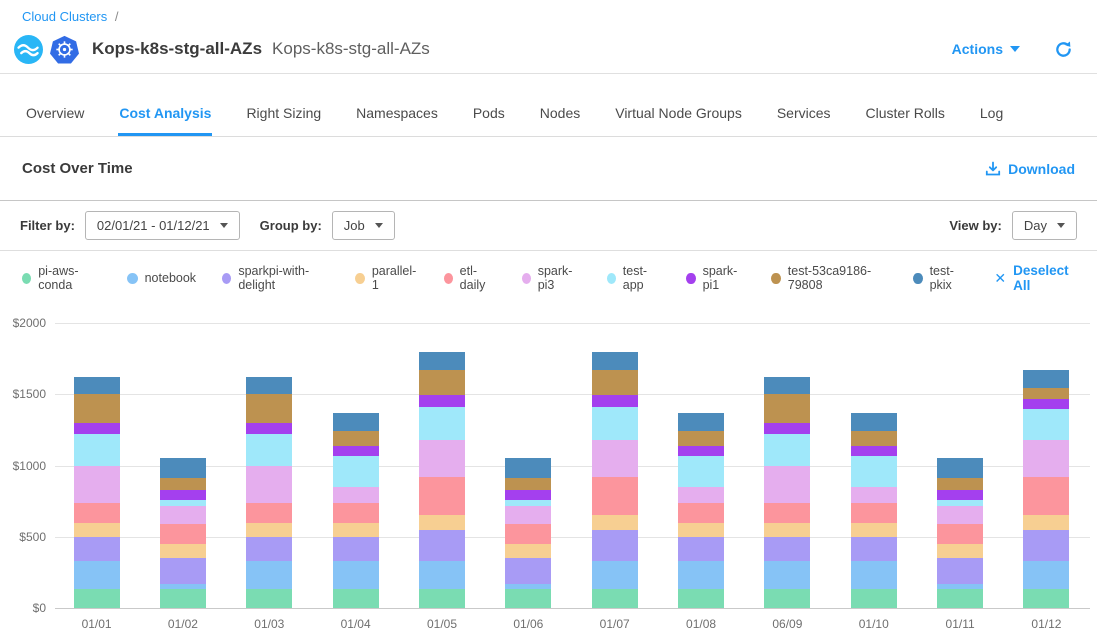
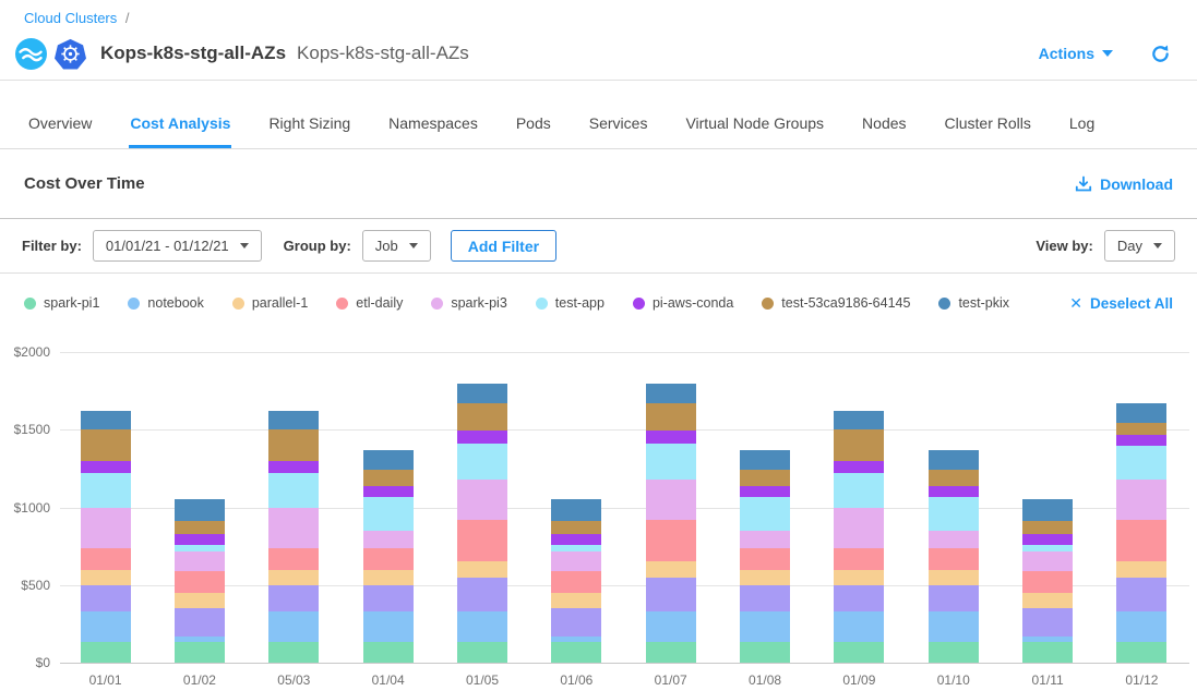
  Cloud Clusters /
  Kops-k8s-stg-all-AZs
  Kops-k8s-stg-all-AZs
  Actions
  Overview
  Cost Analysis
  Right Sizing
  Namespaces
  Pods
- Nodes
+ Services
  Virtual Node Groups
- Services
+ Nodes
  Cluster Rolls
  Log
  Cost Over Time
  Download
  Filter by:
- 02/01/21 - 01/12/21
+ 01/01/21 - 01/12/21
  Group by:
  Job
+ Add Filter
  View by:
  Day
- pi-aws-conda
+ spark-pi1
  notebook
- sparkpi-with-delight
  parallel-1
  etl-daily
  spark-pi3
  test-app
- spark-pi1
+ pi-aws-conda
- test-53ca9186-79808
+ test-53ca9186-64145
  test-pkix
  ✕
  Deselect All
  $2000
  $1500
  $1000
  $500
  $0
  01/01
  01/02
- 01/03
+ 05/03
  01/04
  01/05
  01/06
  01/07
  01/08
- 06/09
+ 01/09
  01/10
  01/11
  01/12
